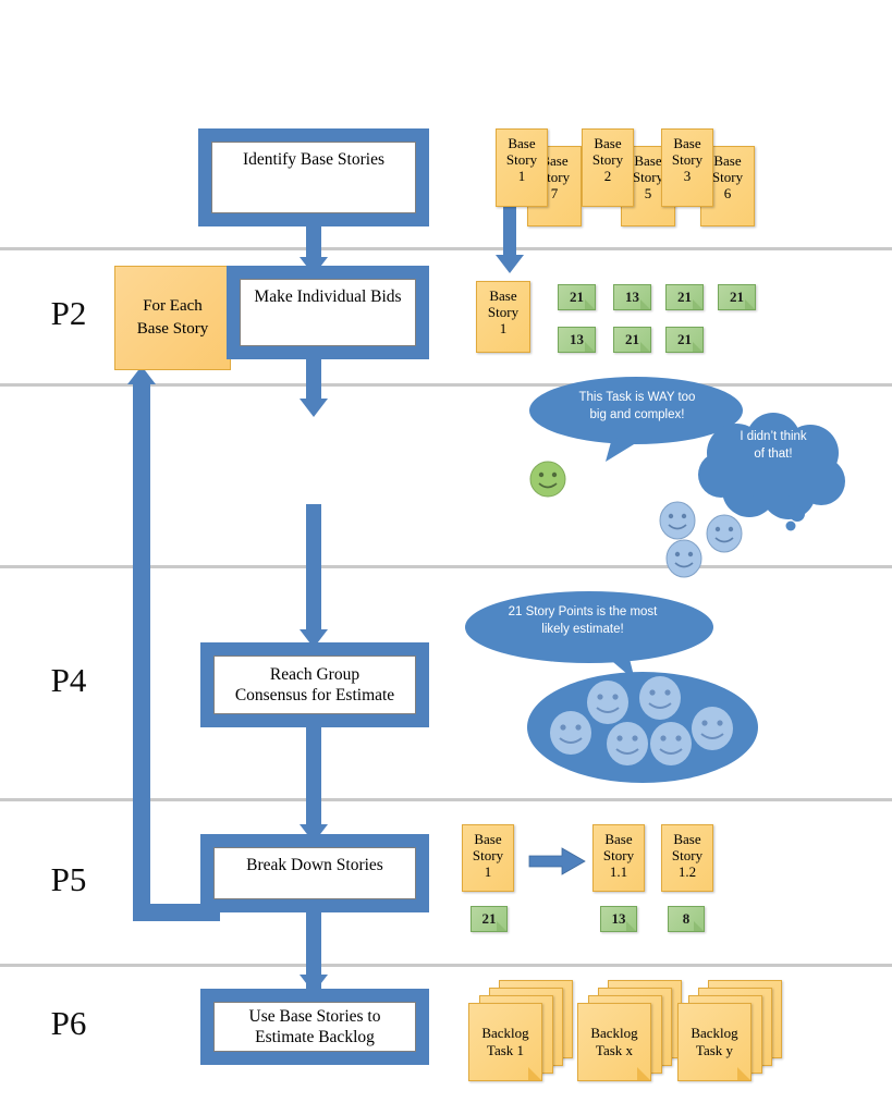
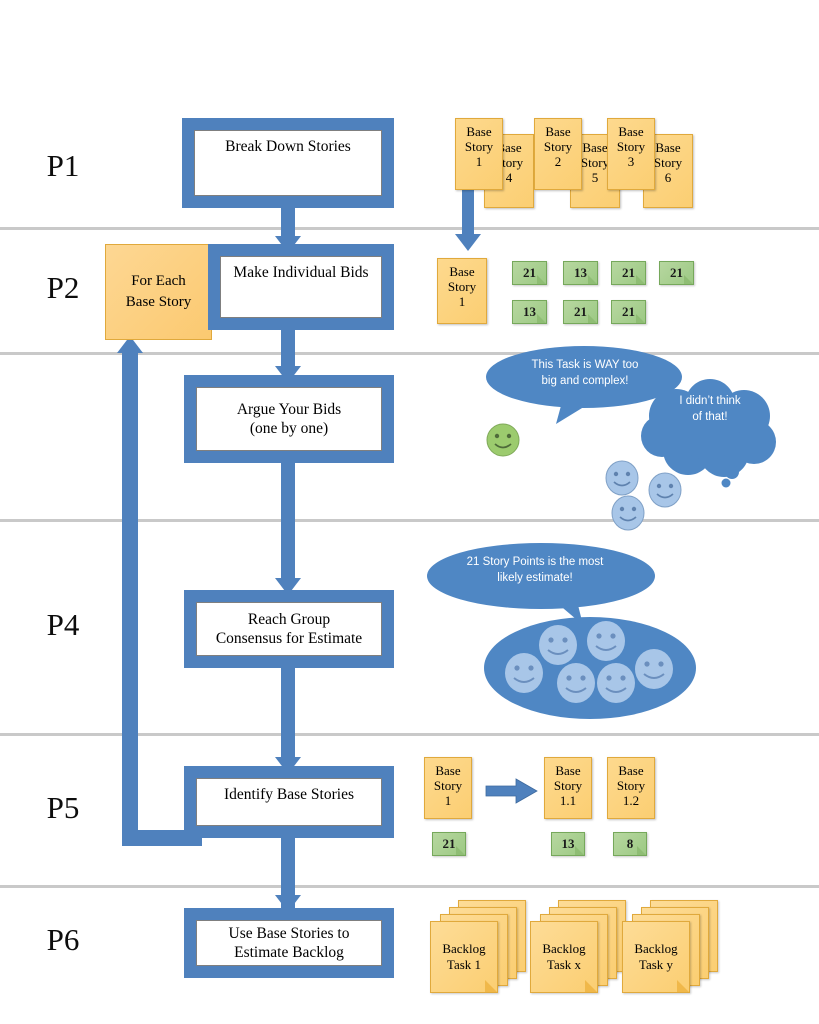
+ P1
  P2
  P4
  P5
  P6
- Identify Base Stories
+ Break Down Stories
  ase
  tory
- 7
+ 4
  Base
  Story
  1
  Base
  Story
  5
  Base
  Story
  2
  Base
  Story
  6
  Base
  Story
  3
  For Each
  Base Story
  Make Individual Bids
  Base
  Story
  1
  21
  13
  21
  21
  13
  21
  21
+ Argue Your Bids
+ (one by one)
  This Task is WAY too
  big and complex!
  I didn’t think
  of that!
  Reach Group
  Consensus for Estimate
  21 Story Points is the most
  likely estimate!
- Break Down Stories
+ Identify Base Stories
  Base
  Story
  1
  21
  Base
  Story
  1.1
  13
  Base
  Story
  1.2
  8
  Use Base Stories to
  Estimate Backlog
  Backlog
  Task 1
  Backlog
  Task x
  Backlog
  Task y
